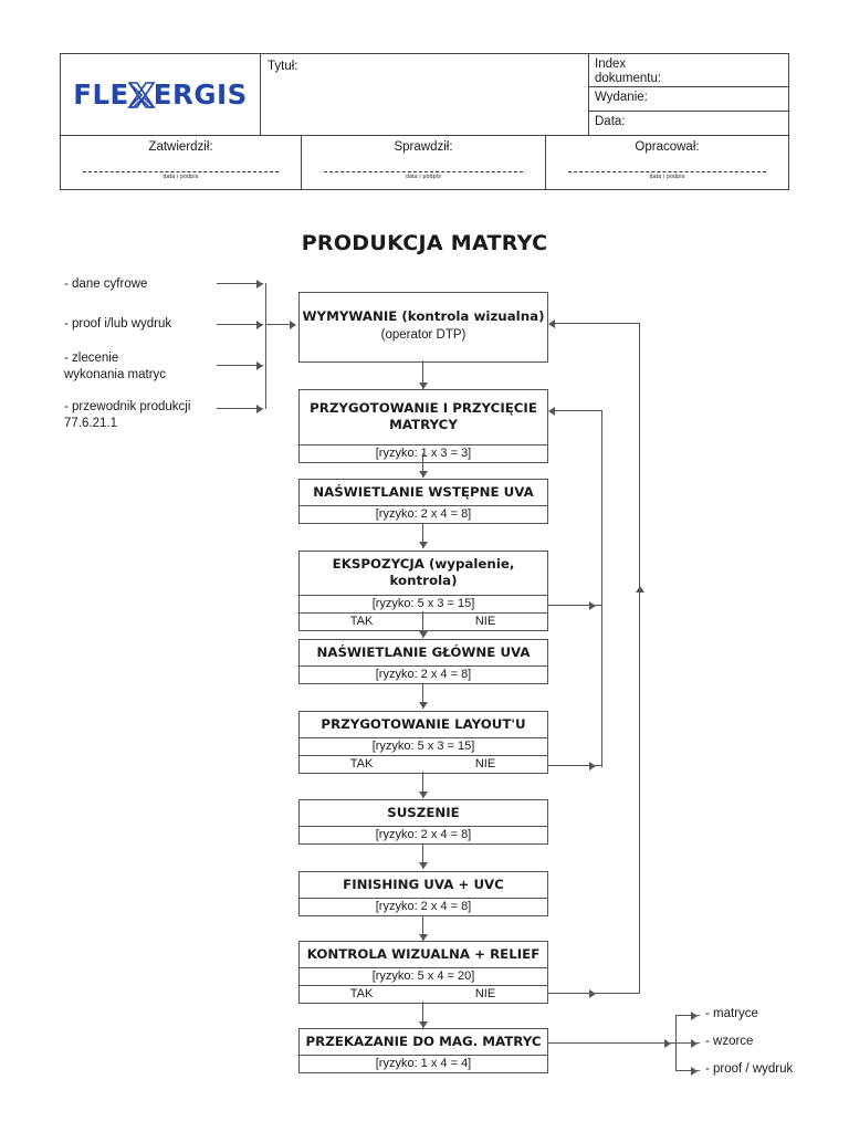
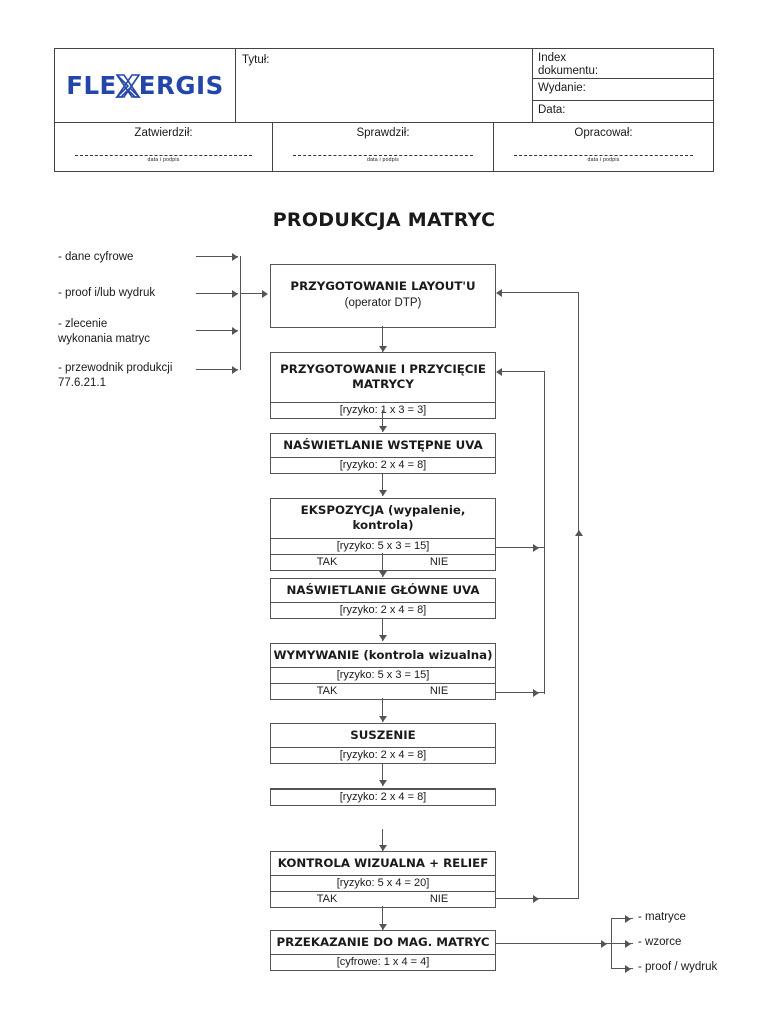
  FLE
  ERGIS
  Tytuł:
  Index
  dokumentu:
  Wydanie:
  Data:
  Zatwierdził:
  Sprawdził:
  Opracował:
  PRODUKCJA MATRYC
  - dane cyfrowe
  - proof i/lub wydruk
  - zlecenie
  wykonania matryc
  - przewodnik produkcji
  77.6.21.1
- WYMYWANIE (kontrola wizualna)
+ PRZYGOTOWANIE LAYOUT'U
  (operator DTP)
  PRZYGOTOWANIE I PRZYCIĘCIE MATRYCY
  [ryzyko: 1 x 3 = 3]
  NAŚWIETLANIE WSTĘPNE UVA
  [ryzyko: 2 x 4 = 8]
  EKSPOZYCJA (wypalenie, kontrola)
  [ryzyko: 5 x 3 = 15]
  TAK
  NIE
  NAŚWIETLANIE GŁÓWNE UVA
  [ryzyko: 2 x 4 = 8]
- PRZYGOTOWANIE LAYOUT'U
+ WYMYWANIE (kontrola wizualna)
  [ryzyko: 5 x 3 = 15]
  TAK
  NIE
  SUSZENIE
  [ryzyko: 2 x 4 = 8]
- FINISHING UVA + UVC
  [ryzyko: 2 x 4 = 8]
  KONTROLA WIZUALNA + RELIEF
  [ryzyko: 5 x 4 = 20]
  TAK
  NIE
  PRZEKAZANIE DO MAG. MATRYC
- [ryzyko: 1 x 4 = 4]
+ [cyfrowe: 1 x 4 = 4]
  - matryce
  - wzorce
  - proof / wydruk
